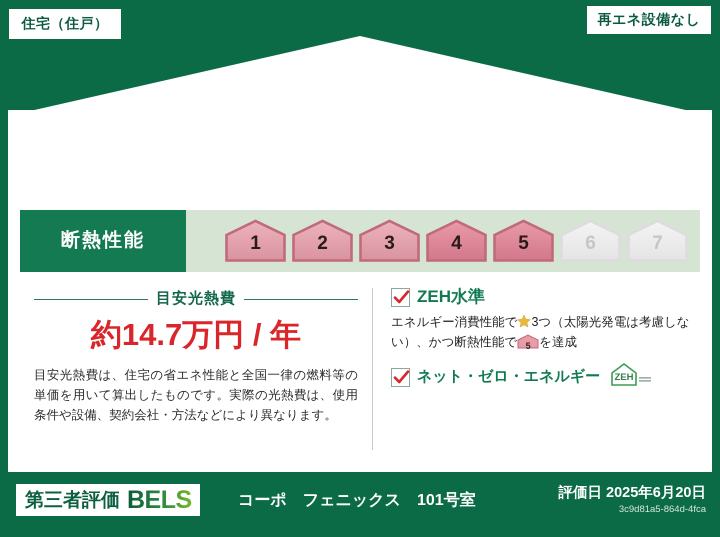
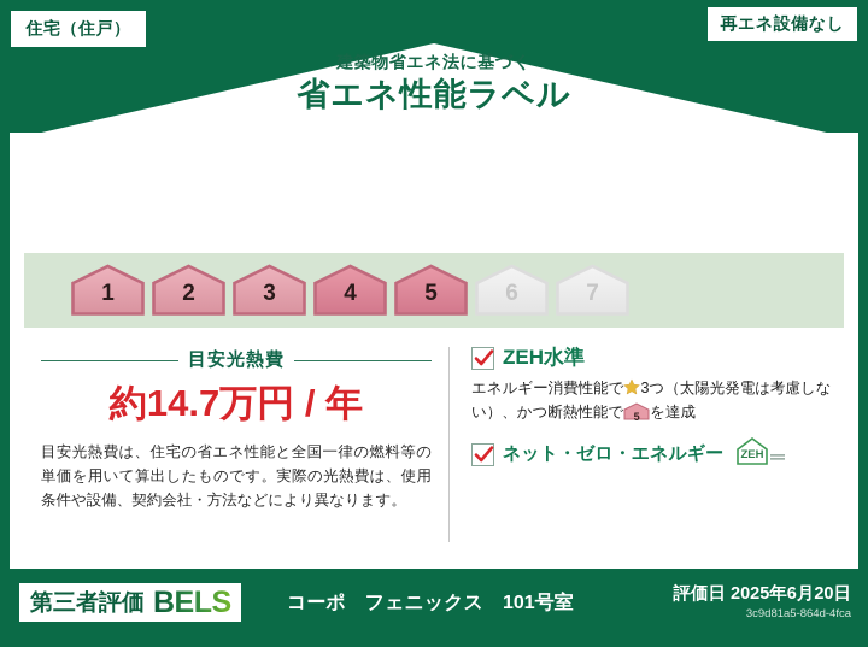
+ 建築物省エネ法に基づく
+ 省エネ性能ラベル
  住宅（住戸）
  再エネ設備なし
- 断熱性能
  1
  2
  3
  4
  5
  6
  7
  目安光熱費
  約14.7万円 / 年
  目安光熱費は、住宅の省エネ性能と全国一律の燃料等の単価を用いて算出したものです。実際の光熱費は、使用条件や設備、契約会社・方法などにより異なります。
  ZEH水準
  エネルギー消費性能で 3つ（太陽光発電は考慮しない）、かつ断熱性能で
  5
  を達成
  ネット・ゼロ・エネルギー
  ZEH
  第三者評価
  BELS
  コーポ フェニックス 101号室
  評価日 2025年6月20日
  3c9d81a5-864d-4fca
